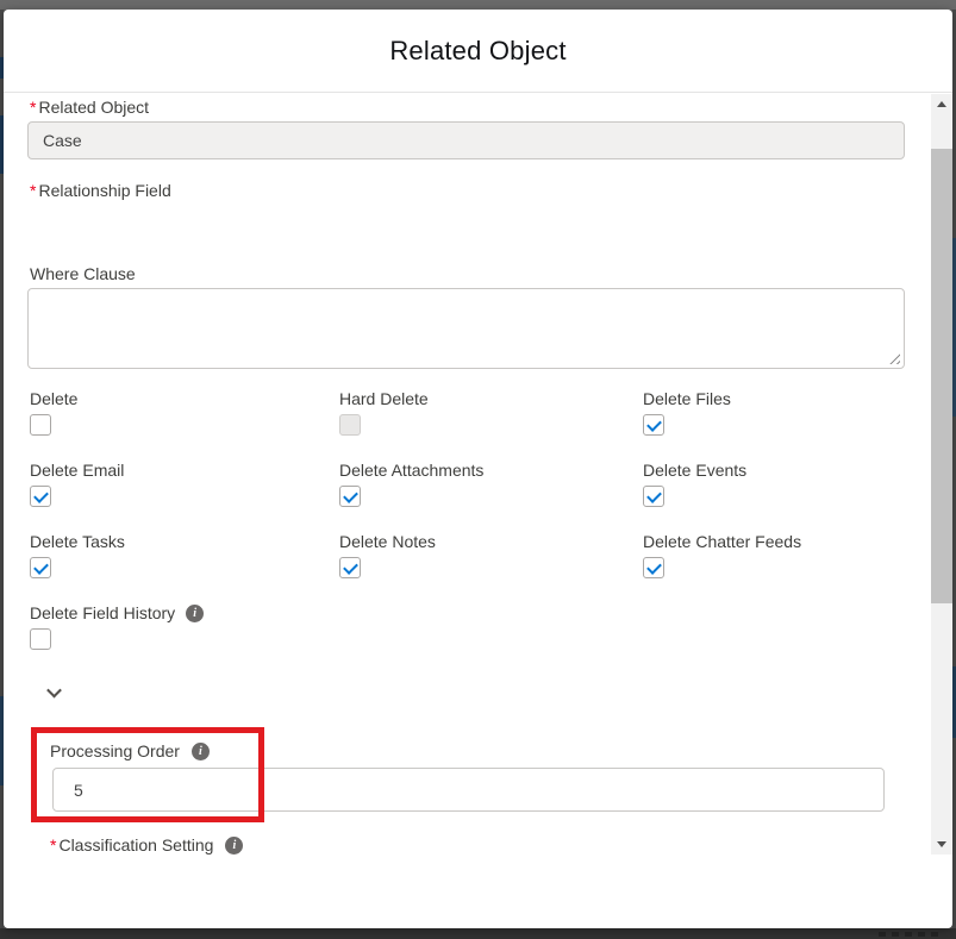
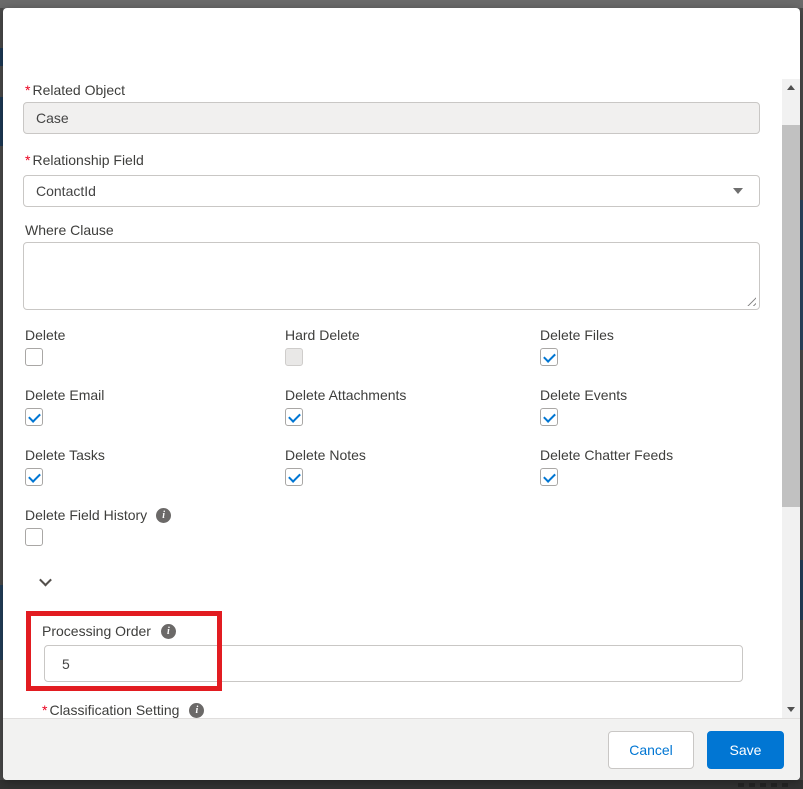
- Related Object
  * Related Object
  Case
  * Relationship Field
+ ContactId
  Where Clause
  Delete
  Hard Delete
  Delete Files
  Delete Email
  Delete Attachments
  Delete Events
  Delete Tasks
  Delete Notes
  Delete Chatter Feeds
  Delete Field History
  i
  Processing Order
  i
  5
  * Classification Setting
  i
+ Cancel
+ Save
